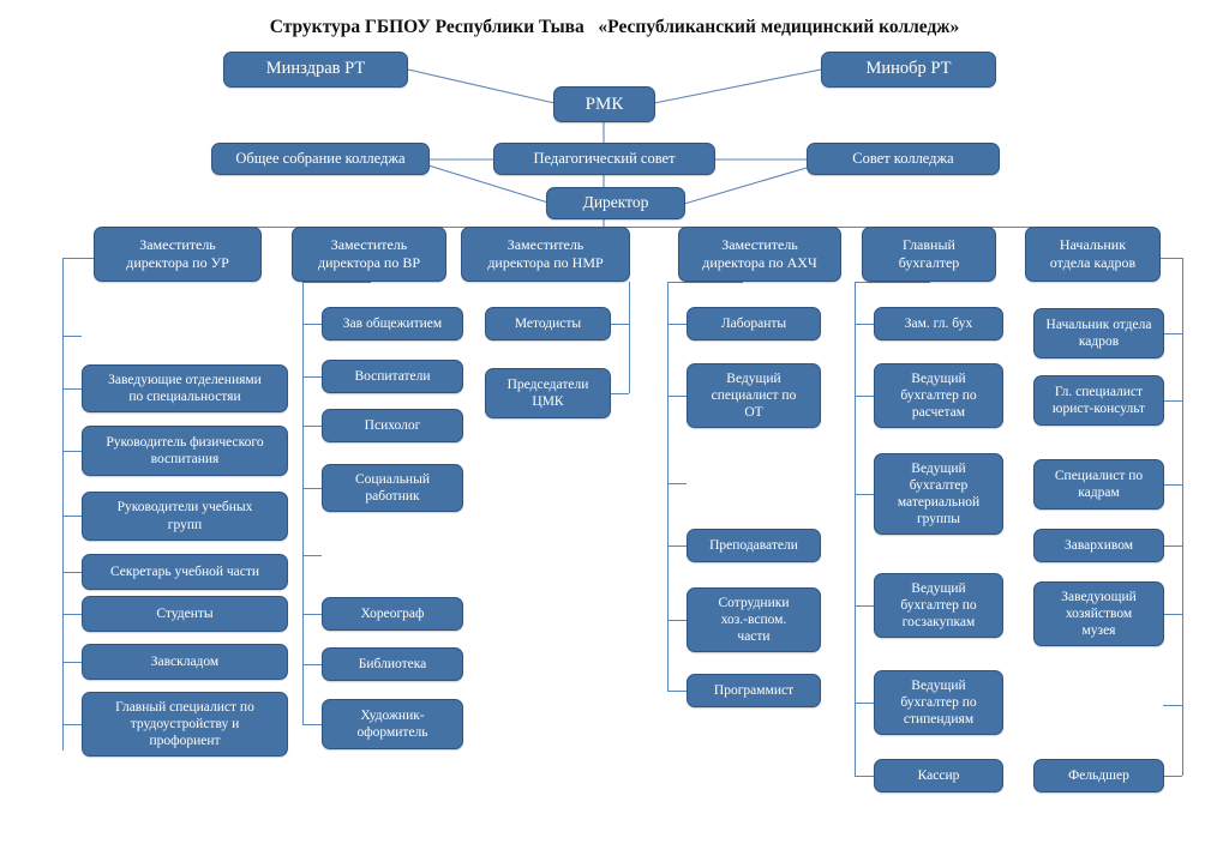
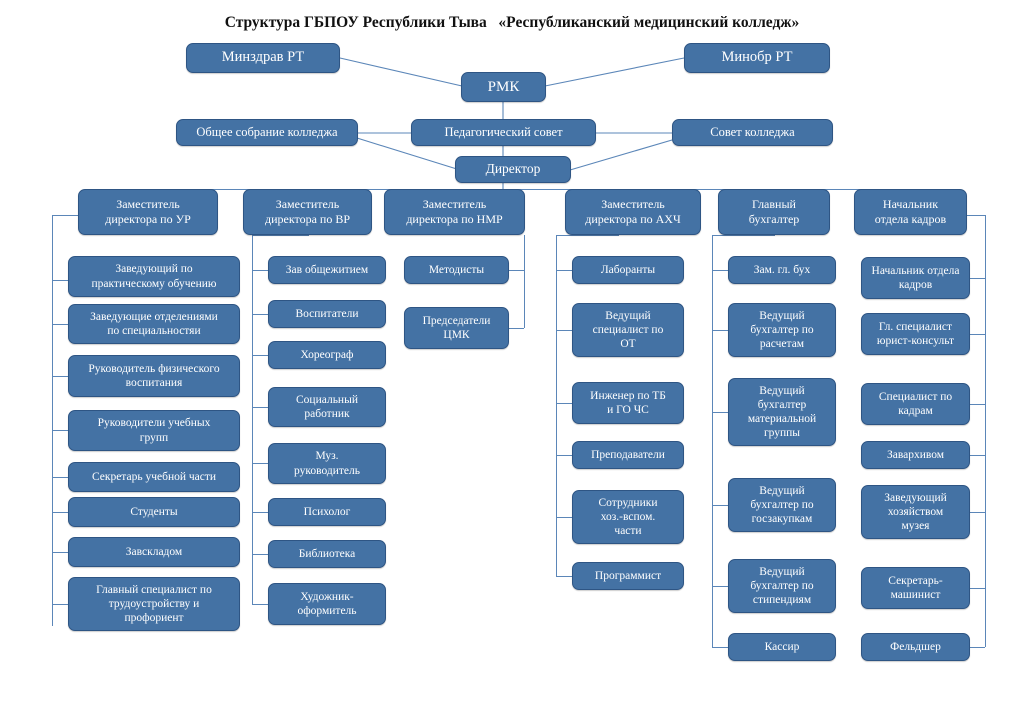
  Структура ГБПОУ Республики Тыва «Республиканский медицинский колледж»
  Минздрав РТ
  Минобр РТ
  РМК
  Общее собрание колледжа
  Педагогический совет
  Совет колледжа
  Директор
  Заместитель
  директора по УР
  Заместитель
  директора по ВР
  Заместитель
  директора по НМР
  Заместитель
  директора по АХЧ
  Главный
  бухгалтер
  Начальник
  отдела кадров
+ Заведующий по
+ практическому обучению
  Заведующие отделениями
  по специальностяи
  Руководитель физического
  воспитания
  Руководители учебных
  групп
  Секретарь учебной части
  Студенты
  Завскладом
  Главный специалист по
  трудоустройству и
  профориент
  Зав общежитием
  Воспитатели
- Психолог
+ Хореограф
  Социальный
  работник
+ Муз.
+ руководитель
- Хореограф
+ Психолог
  Библиотека
  Художник-
  оформитель
  Методисты
  Председатели
  ЦМК
  Лаборанты
  Ведущий
  специалист по
  ОТ
+ Инженер по ТБ
+ и ГО ЧС
  Преподаватели
  Сотрудники
  хоз.-вспом.
  части
  Программист
  Зам. гл. бух
  Ведущий
  бухгалтер по
  расчетам
  Ведущий
  бухгалтер
  материальной
  группы
  Ведущий
  бухгалтер по
  госзакупкам
  Ведущий
  бухгалтер по
  стипендиям
  Кассир
  Начальник отдела
  кадров
  Гл. специалист
  юрист-консульт
  Специалист по
  кадрам
  Завархивом
  Заведующий
  хозяйством
  музея
+ Секретарь-
+ машинист
  Фельдшер
